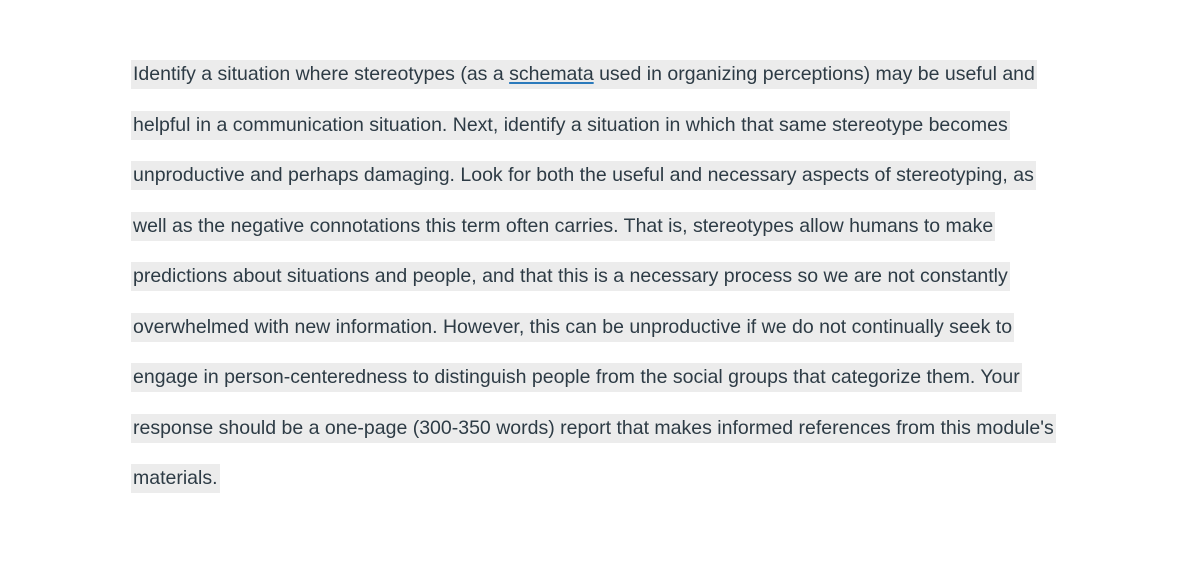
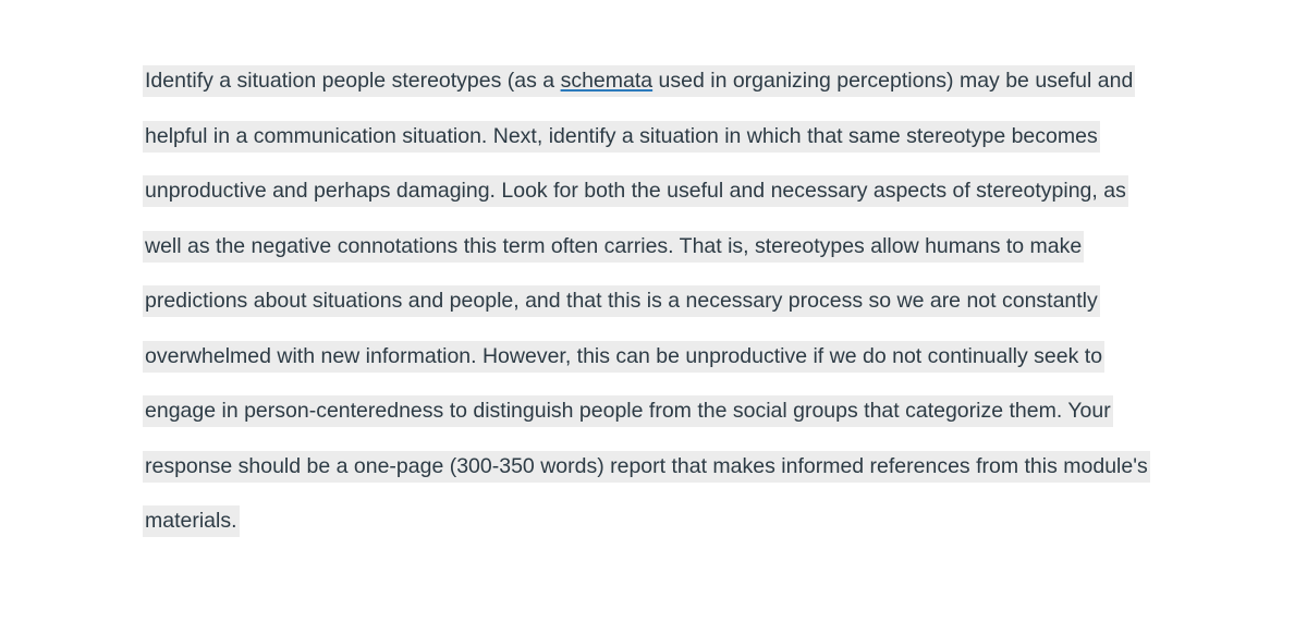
- Identify a situation where stereotypes (as a schemata used in organizing perceptions) may be useful and helpful in a communication situation. Next, identify a situation in which that same stereotype becomes unproductive and perhaps damaging. Look for both the useful and necessary aspects of stereotyping, as well as the negative connotations this term often carries. That is, stereotypes allow humans to make predictions about situations and people, and that this is a necessary process so we are not constantly overwhelmed with new information. However, this can be unproductive if we do not continually seek to engage in person-centeredness to distinguish people from the social groups that categorize them. Your response should be a one-page (300-350 words) report that makes informed references from this module's materials.
+ Identify a situation people stereotypes (as a schemata used in organizing perceptions) may be useful and helpful in a communication situation. Next, identify a situation in which that same stereotype becomes unproductive and perhaps damaging. Look for both the useful and necessary aspects of stereotyping, as well as the negative connotations this term often carries. That is, stereotypes allow humans to make predictions about situations and people, and that this is a necessary process so we are not constantly overwhelmed with new information. However, this can be unproductive if we do not continually seek to engage in person-centeredness to distinguish people from the social groups that categorize them. Your response should be a one-page (300-350 words) report that makes informed references from this module's materials.
